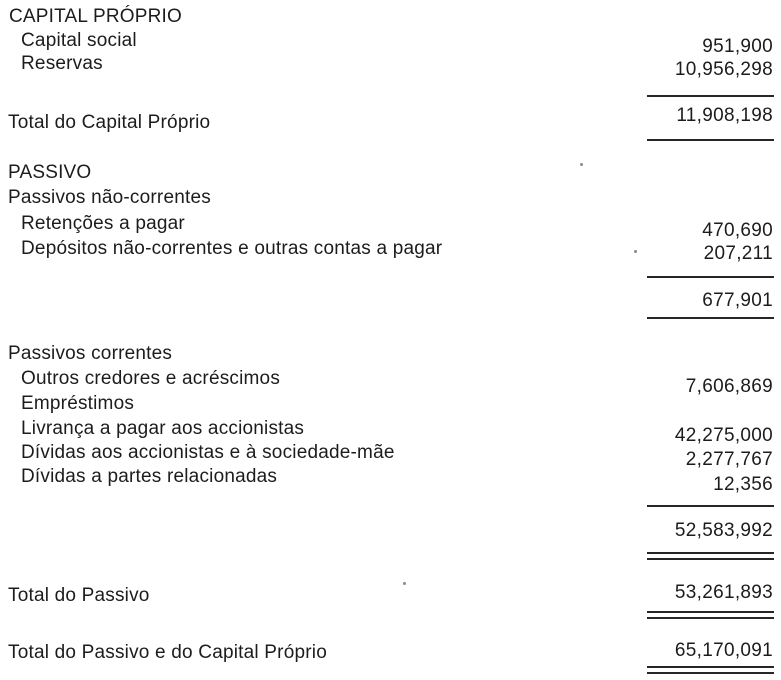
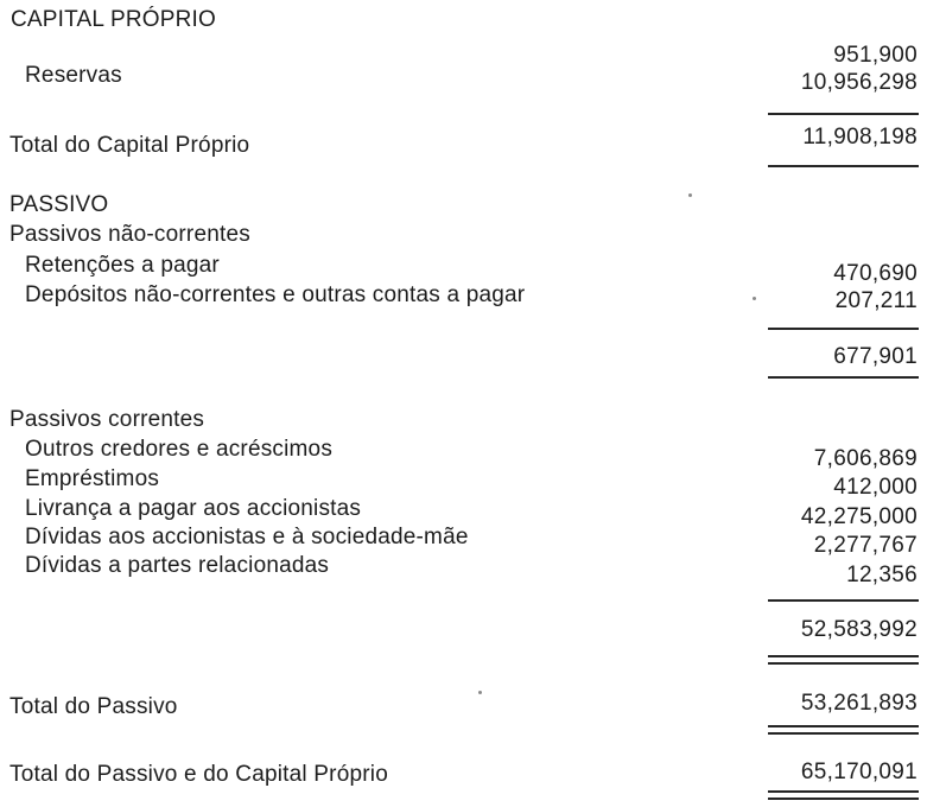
  CAPITAL PRÓPRIO
- Capital social
  951,900
  Reservas
  10,956,298
  Total do Capital Próprio
  11,908,198
  PASSIVO
  Passivos não-correntes
  Retenções a pagar
  470,690
  Depósitos não-correntes e outras contas a pagar
  207,211
  677,901
  Passivos correntes
  Outros credores e acréscimos
  7,606,869
  Empréstimos
+ 412,000
  Livrança a pagar aos accionistas
  42,275,000
  Dívidas aos accionistas e à sociedade-mãe
  2,277,767
  Dívidas a partes relacionadas
  12,356
  52,583,992
  Total do Passivo
  53,261,893
  Total do Passivo e do Capital Próprio
  65,170,091
